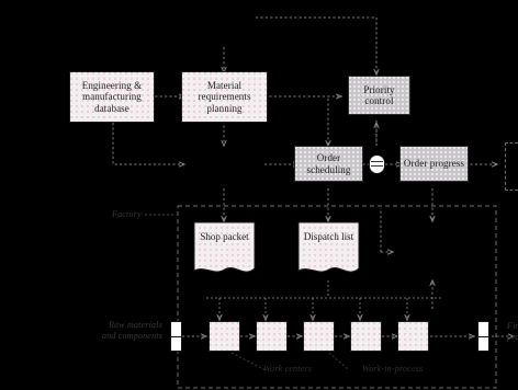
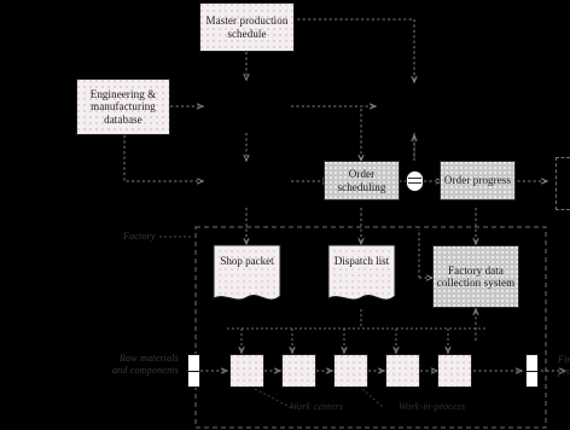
+ Master production schedule
  Engineering & manufacturing database
- Material requirements planning
- Priority control
  Order scheduling
  Order progress
  Factory
  Shop packet
  Dispatch list
+ Factory data collection system
  Raw materials
  and components
  pro
  Work centers
  Work-in-process
